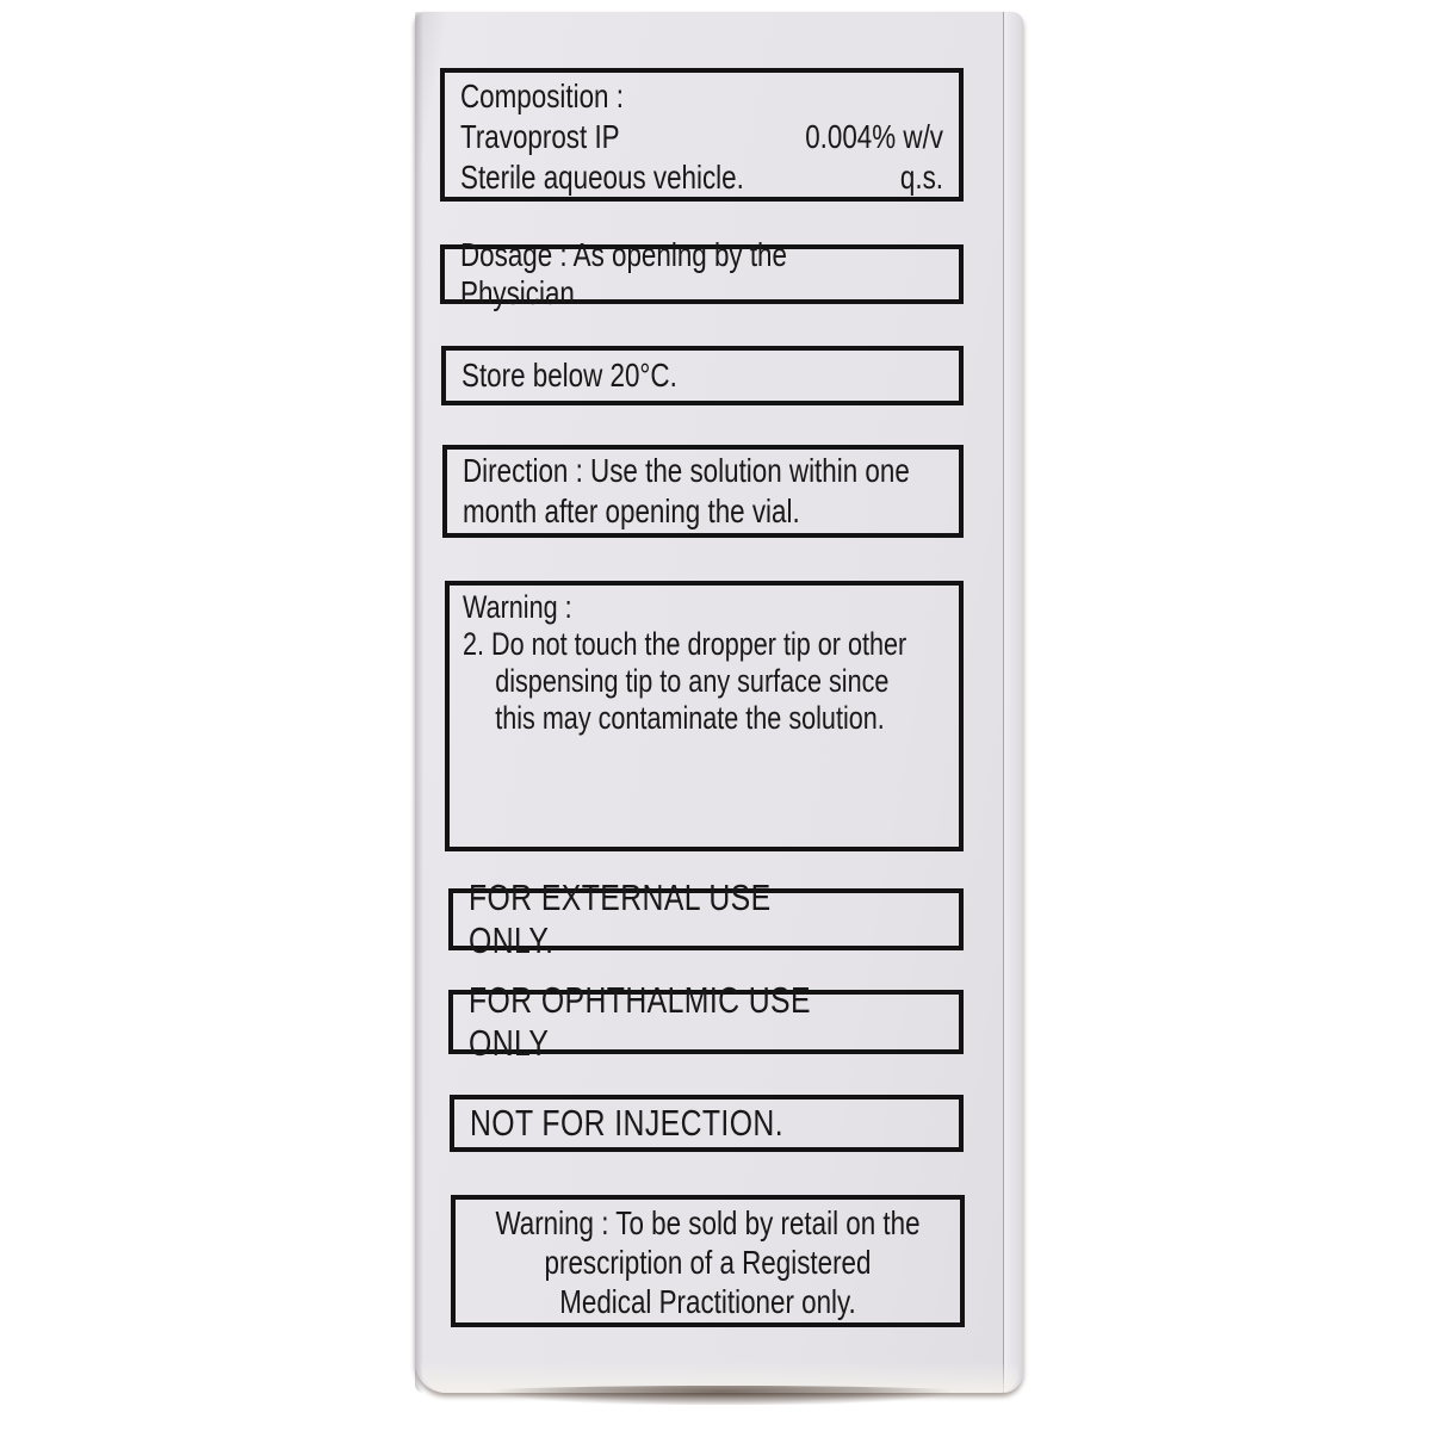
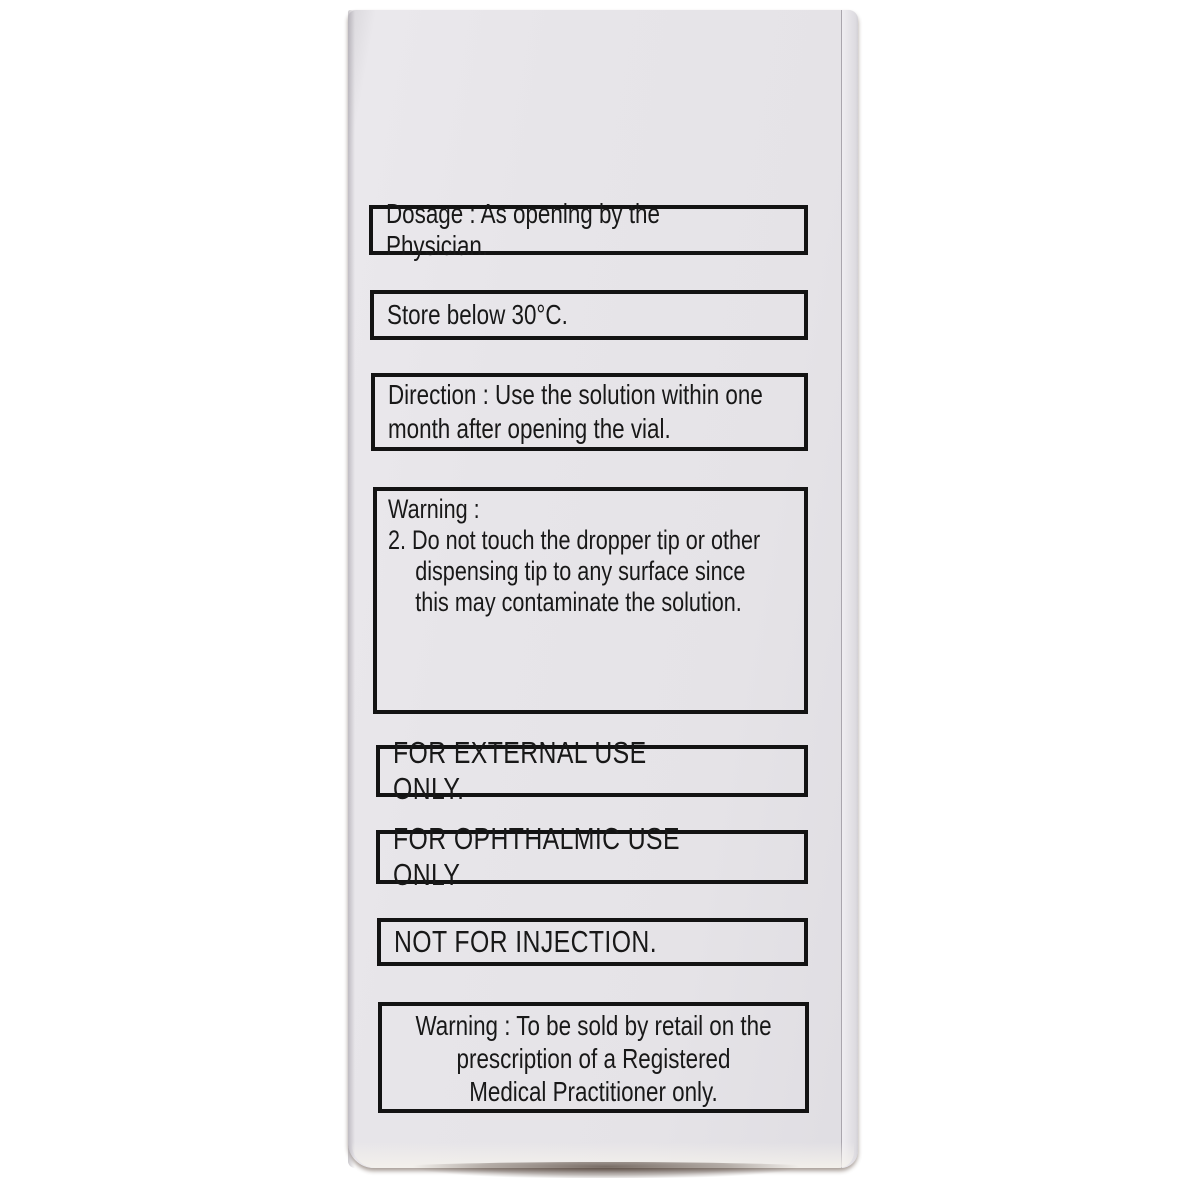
- Composition :
- Travoprost IP
- 0.004% w/v
- Sterile aqueous vehicle.
- q.s.
  Dosage : As opening by the Physician.
- Store below 20°C.
+ Store below 30°C.
  Direction : Use the solution within one
  month after opening the vial.
  Warning :
  2. Do not touch the dropper tip or other
  dispensing tip to any surface since
  this may contaminate the solution.
  FOR EXTERNAL USE ONLY.
  FOR OPHTHALMIC USE ONLY
  NOT FOR INJECTION.
  Warning : To be sold by retail on the
  prescription of a Registered
  Medical Practitioner only.
